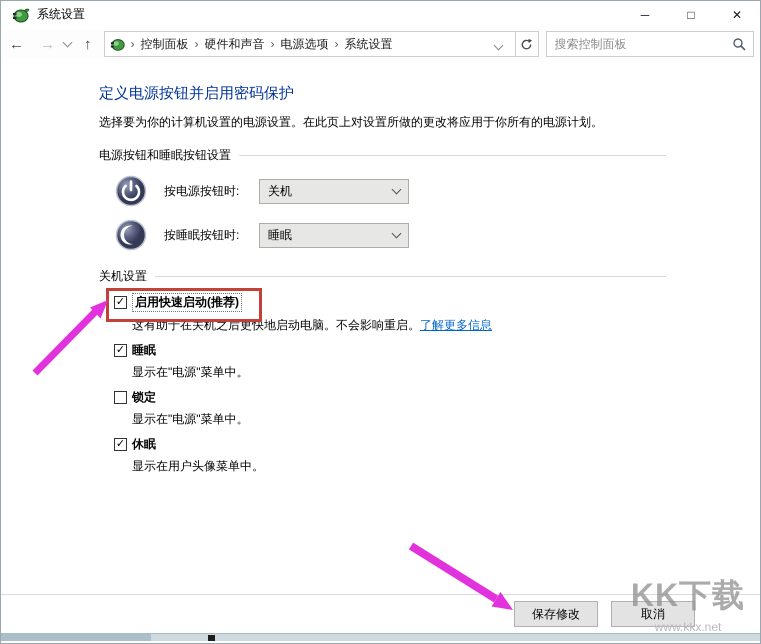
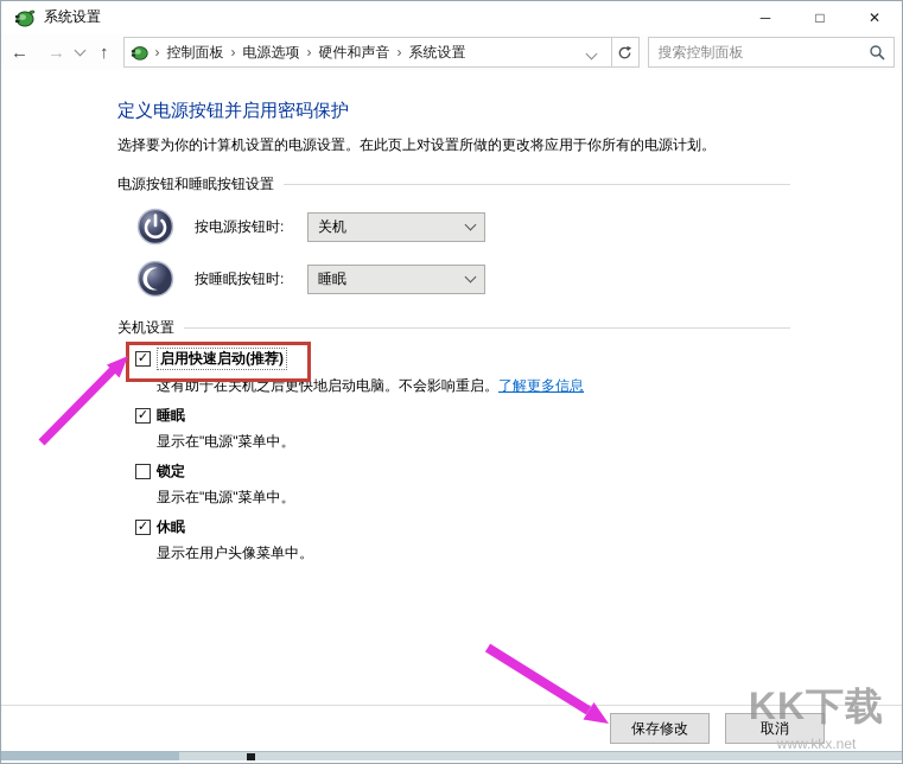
  系统设置
  ─
  □
  ✕
  ←
  →
  ↑
  ›
  控制面板
  ›
- 硬件和声音
+ 电源选项
  ›
- 电源选项
+ 硬件和声音
  ›
  系统设置
  搜索控制面板
  定义电源按钮并启用密码保护
  选择要为你的计算机设置的电源设置。在此页上对设置所做的更改将应用于你所有的电源计划。
  电源按钮和睡眠按钮设置
  按电源按钮时:
  关机
  按睡眠按钮时:
  睡眠
  关机设置
  启用快速启动(推荐)
  这有助于在关机之后更快地启动电脑。不会影响重启。了解更多信息
  睡眠
  显示在"电源"菜单中。
  锁定
  显示在"电源"菜单中。
  休眠
  显示在用户头像菜单中。
  保存修改
  取消
  KK下载
  www.kkx.net
